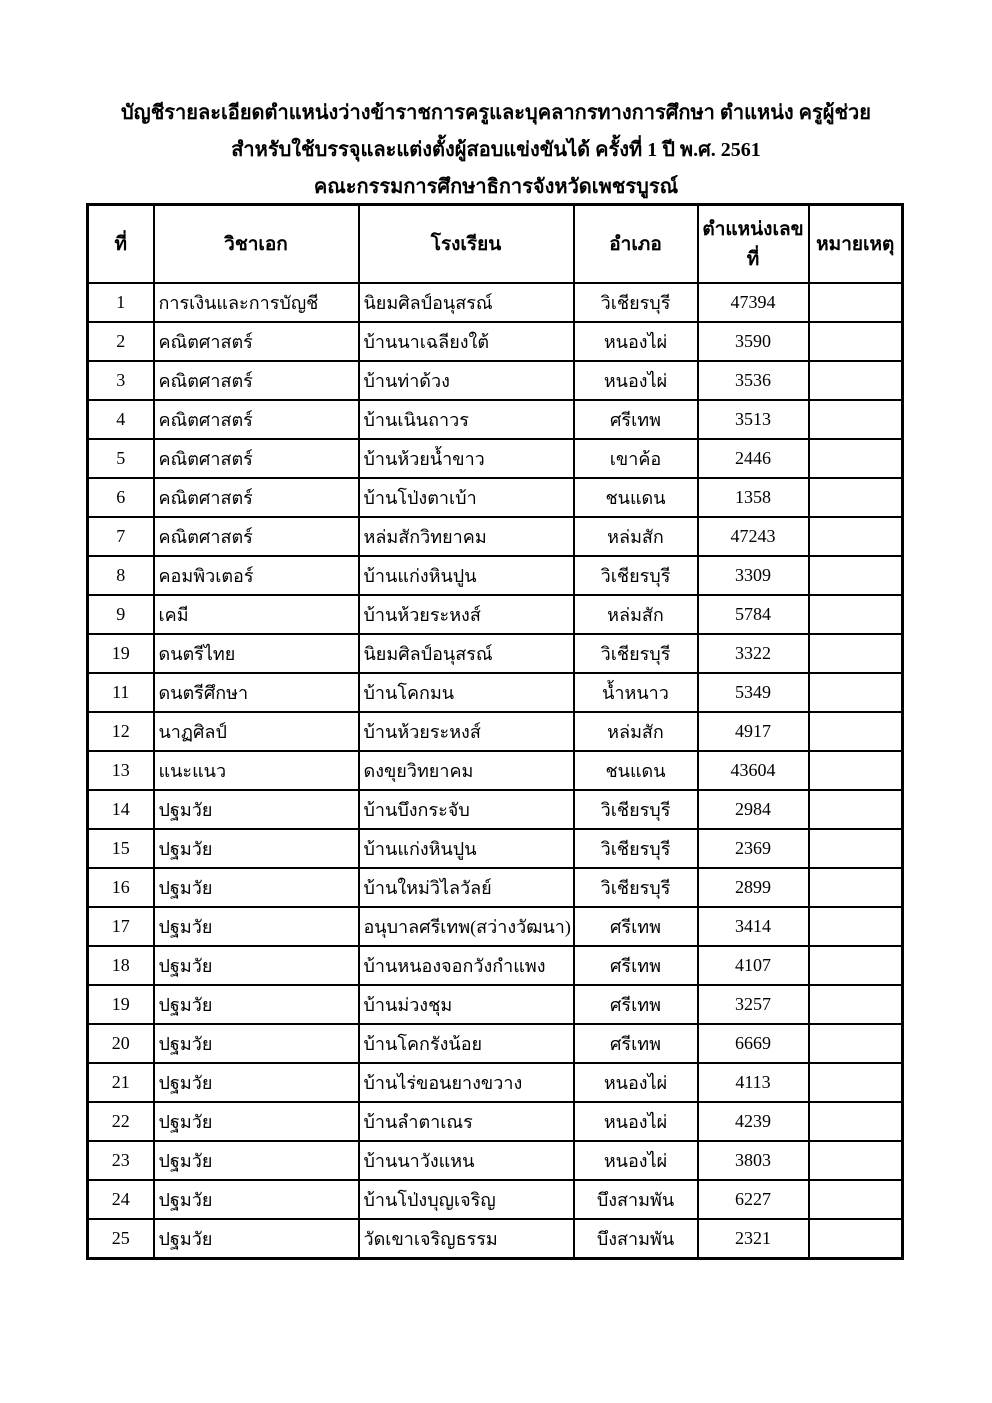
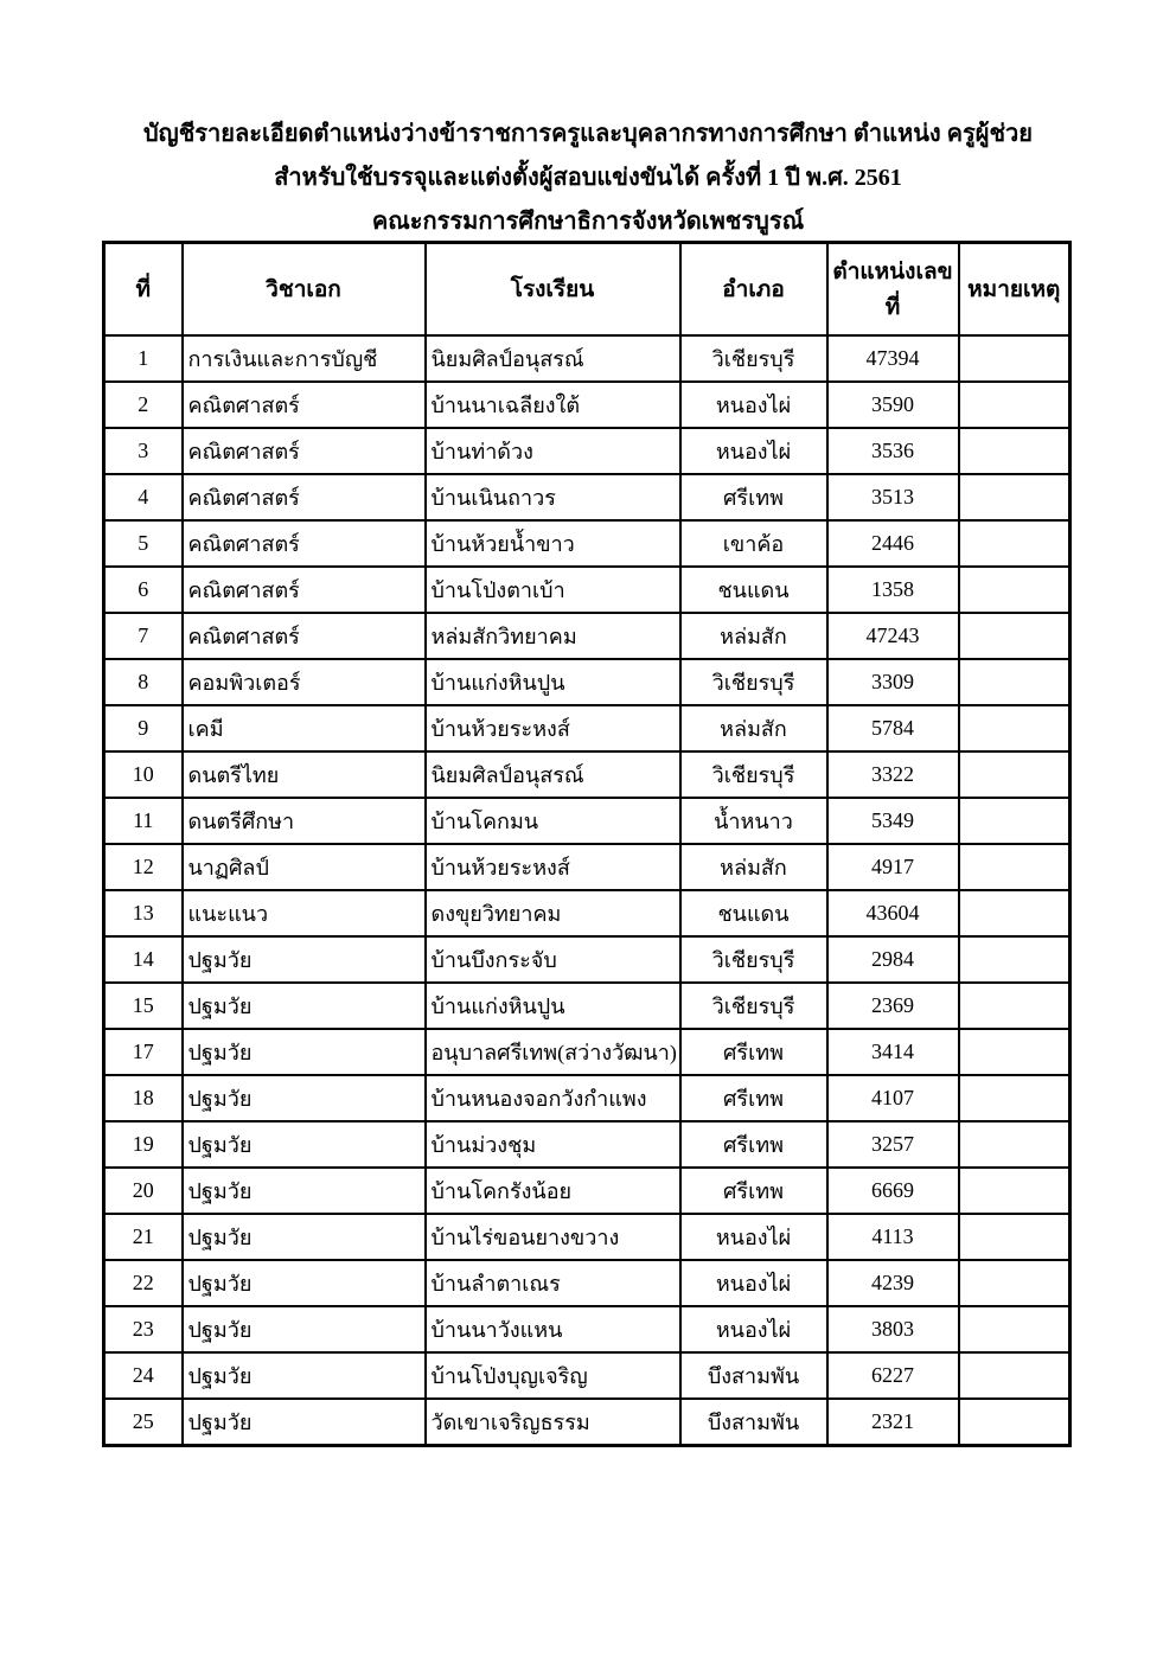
  บัญชีรายละเอียดตำแหน่งว่างข้าราชการครูและบุคลากรทางการศึกษา ตำแหน่ง ครูผู้ช่วย
  สำหรับใช้บรรจุและแต่งตั้งผู้สอบแข่งขันได้ ครั้งที่ 1 ปี พ.ศ. 2561
  คณะกรรมการศึกษาธิการจังหวัดเพชรบูรณ์
  ที่	วิชาเอก	โรงเรียน	อำเภอ	ตำแหน่งเลขที่	หมายเหตุ
  1	การเงินและการบัญชี	นิยมศิลป์อนุสรณ์	วิเชียรบุรี	47394
  2	คณิตศาสตร์	บ้านนาเฉลียงใต้	หนองไผ่	3590
  3	คณิตศาสตร์	บ้านท่าด้วง	หนองไผ่	3536
  4	คณิตศาสตร์	บ้านเนินถาวร	ศรีเทพ	3513
  5	คณิตศาสตร์	บ้านห้วยน้ำขาว	เขาค้อ	2446
  6	คณิตศาสตร์	บ้านโป่งตาเบ้า	ชนแดน	1358
  7	คณิตศาสตร์	หล่มสักวิทยาคม	หล่มสัก	47243
  8	คอมพิวเตอร์	บ้านแก่งหินปูน	วิเชียรบุรี	3309
  9	เคมี	บ้านห้วยระหงส์	หล่มสัก	5784
- 19	ดนตรีไทย	นิยมศิลป์อนุสรณ์	วิเชียรบุรี	3322
+ 10	ดนตรีไทย	นิยมศิลป์อนุสรณ์	วิเชียรบุรี	3322
  11	ดนตรีศึกษา	บ้านโคกมน	น้ำหนาว	5349
  12	นาฏศิลป์	บ้านห้วยระหงส์	หล่มสัก	4917
  13	แนะแนว	ดงขุยวิทยาคม	ชนแดน	43604
  14	ปฐมวัย	บ้านบึงกระจับ	วิเชียรบุรี	2984
  15	ปฐมวัย	บ้านแก่งหินปูน	วิเชียรบุรี	2369
- 16	ปฐมวัย	บ้านใหม่วิไลวัลย์	วิเชียรบุรี	2899
  17	ปฐมวัย	อนุบาลศรีเทพ(สว่างวัฒนา)	ศรีเทพ	3414
  18	ปฐมวัย	บ้านหนองจอกวังกำแพง	ศรีเทพ	4107
  19	ปฐมวัย	บ้านม่วงชุม	ศรีเทพ	3257
  20	ปฐมวัย	บ้านโคกรังน้อย	ศรีเทพ	6669
  21	ปฐมวัย	บ้านไร่ขอนยางขวาง	หนองไผ่	4113
  22	ปฐมวัย	บ้านลำตาเณร	หนองไผ่	4239
  23	ปฐมวัย	บ้านนาวังแหน	หนองไผ่	3803
  24	ปฐมวัย	บ้านโป่งบุญเจริญ	บึงสามพัน	6227
  25	ปฐมวัย	วัดเขาเจริญธรรม	บึงสามพัน	2321
